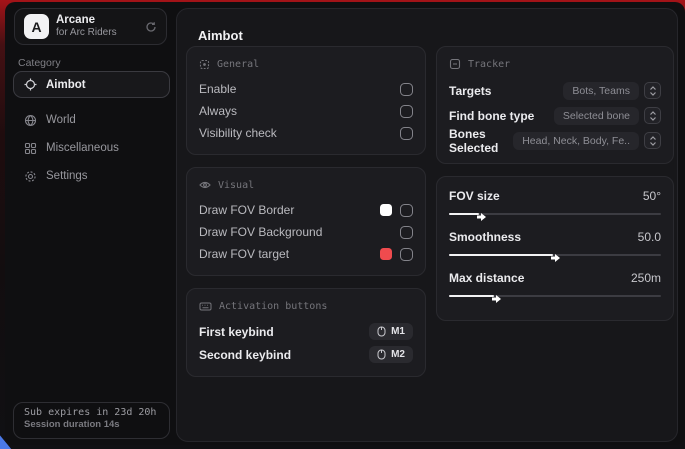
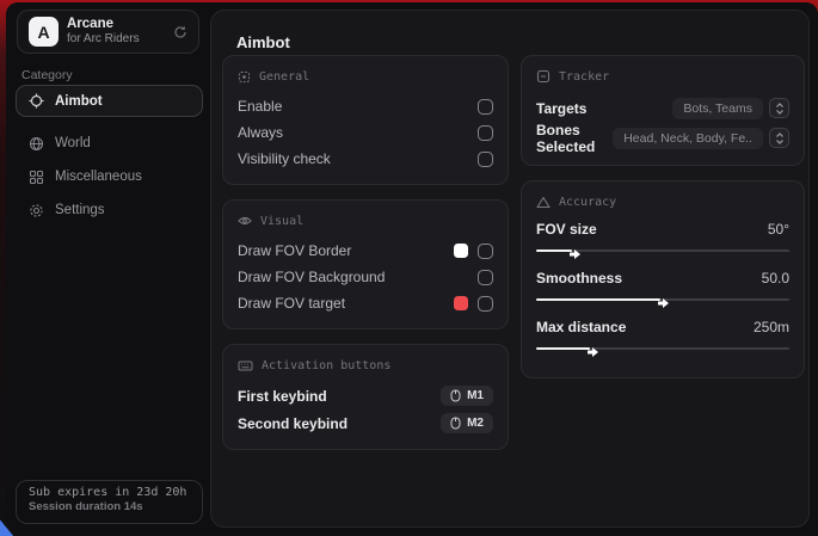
  A
  Arcane
  for Arc Riders
  Category
  Aimbot
  World
  Miscellaneous
  Settings
  Sub expires in 23d 20h
  Session duration 14s
  Aimbot
  General
  Enable
  Always
  Visibility check
  Visual
  Draw FOV Border
  Draw FOV Background
  Draw FOV target
  Activation buttons
  First keybind
  M1
  Second keybind
  M2
  Tracker
  Targets
  Bots, Teams
- Find bone type
- Selected bone
  Bones Selected
  Head, Neck, Body, Fe..
+ Accuracy
  FOV size
  50°
  Smoothness
  50.0
  Max distance
  250m
